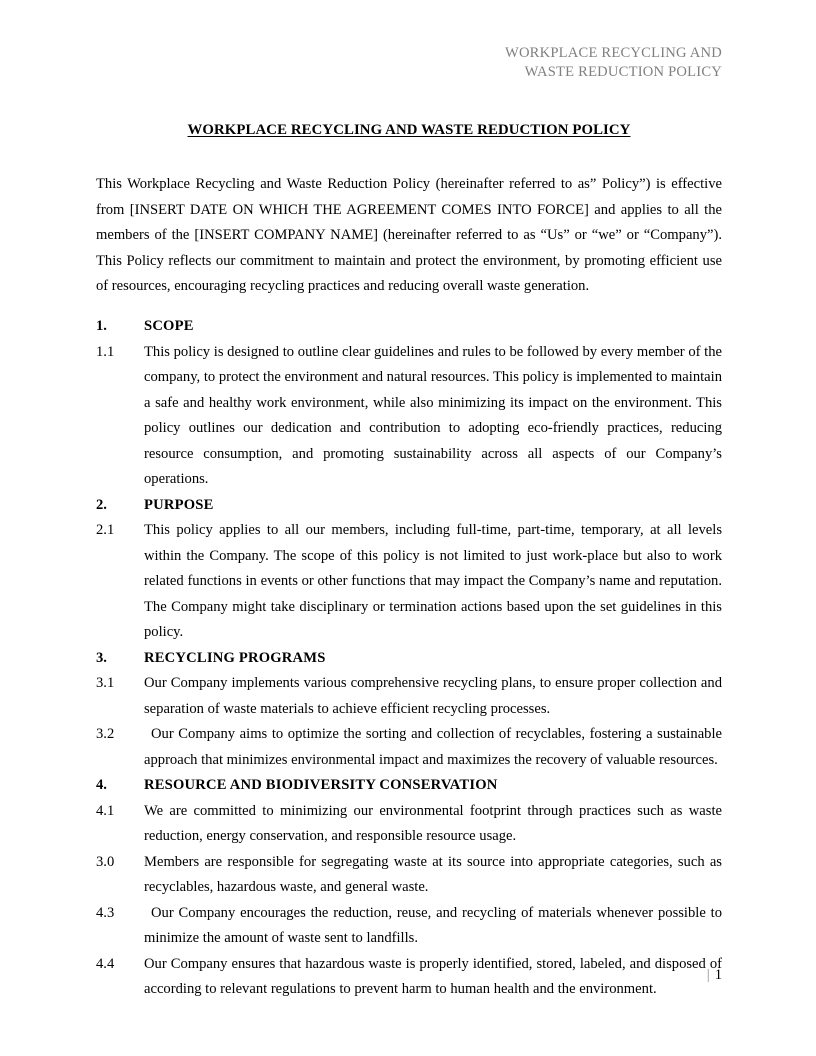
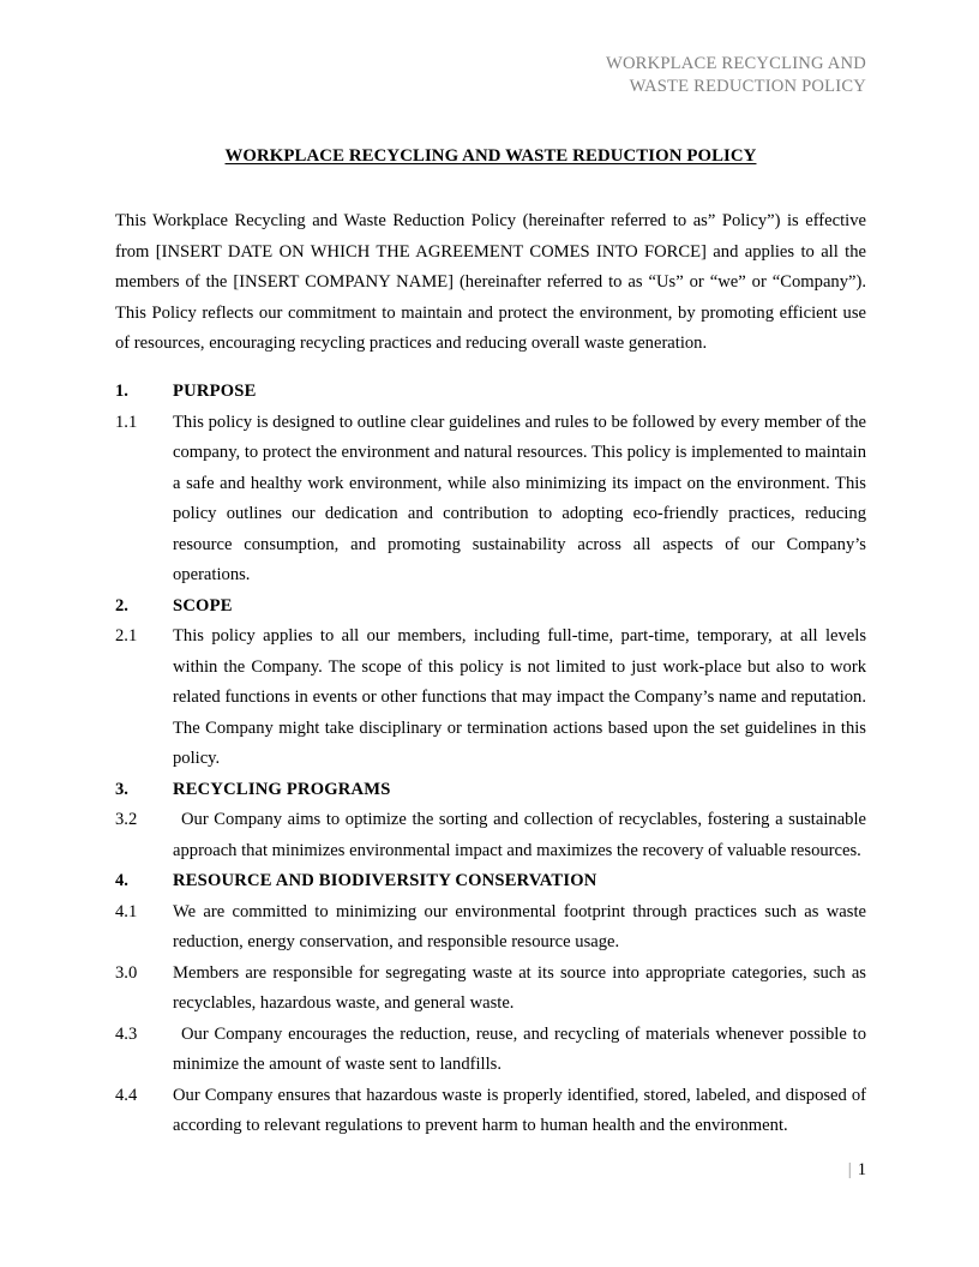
  WORKPLACE RECYCLING AND
  WASTE REDUCTION POLICY
  WORKPLACE RECYCLING AND WASTE REDUCTION POLICY
  This Workplace Recycling and Waste Reduction Policy (hereinafter referred to as” Policy”) is effective from [INSERT DATE ON WHICH THE AGREEMENT COMES INTO FORCE] and applies to all the members of the [INSERT COMPANY NAME] (hereinafter referred to as “Us” or “we” or “Company”). This Policy reflects our commitment to maintain and protect the environment, by promoting efficient use of resources, encouraging recycling practices and reducing overall waste generation.
  1.
- SCOPE
+ PURPOSE
  1.1
  This policy is designed to outline clear guidelines and rules to be followed by every member of the company, to protect the environment and natural resources. This policy is implemented to maintain a safe and healthy work environment, while also minimizing its impact on the environment. This policy outlines our dedication and contribution to adopting eco-friendly practices, reducing resource consumption, and promoting sustainability across all aspects of our Company’s operations.
  2.
- PURPOSE
+ SCOPE
  2.1
  This policy applies to all our members, including full-time, part-time, temporary, at all levels within the Company. The scope of this policy is not limited to just work-place but also to work related functions in events or other functions that may impact the Company’s name and reputation. The Company might take disciplinary or termination actions based upon the set guidelines in this policy.
  3.
  RECYCLING PROGRAMS
- 3.1
- Our Company implements various comprehensive recycling plans, to ensure proper collection and separation of waste materials to achieve efficient recycling processes.
  3.2
  Our Company aims to optimize the sorting and collection of recyclables, fostering a sustainable approach that minimizes environmental impact and maximizes the recovery of valuable resources.
  4.
  RESOURCE AND BIODIVERSITY CONSERVATION
  4.1
  We are committed to minimizing our environmental footprint through practices such as waste reduction, energy conservation, and responsible resource usage.
  3.0
  Members are responsible for segregating waste at its source into appropriate categories, such as recyclables, hazardous waste, and general waste.
  4.3
  Our Company encourages the reduction, reuse, and recycling of materials whenever possible to minimize the amount of waste sent to landfills.
  4.4
  Our Company ensures that hazardous waste is properly identified, stored, labeled, and disposed of according to relevant regulations to prevent harm to human health and the environment.
  | 1
